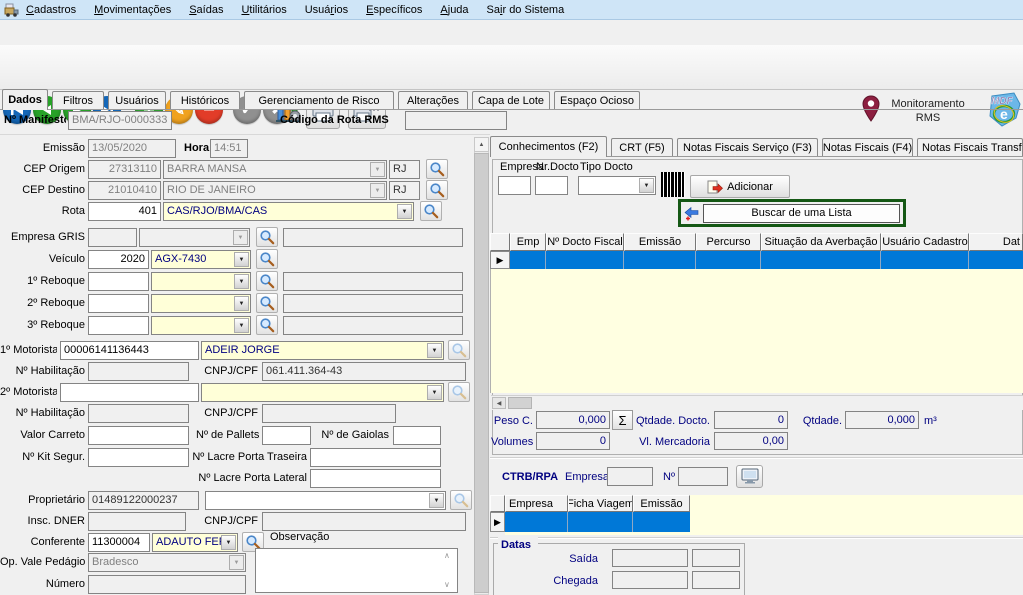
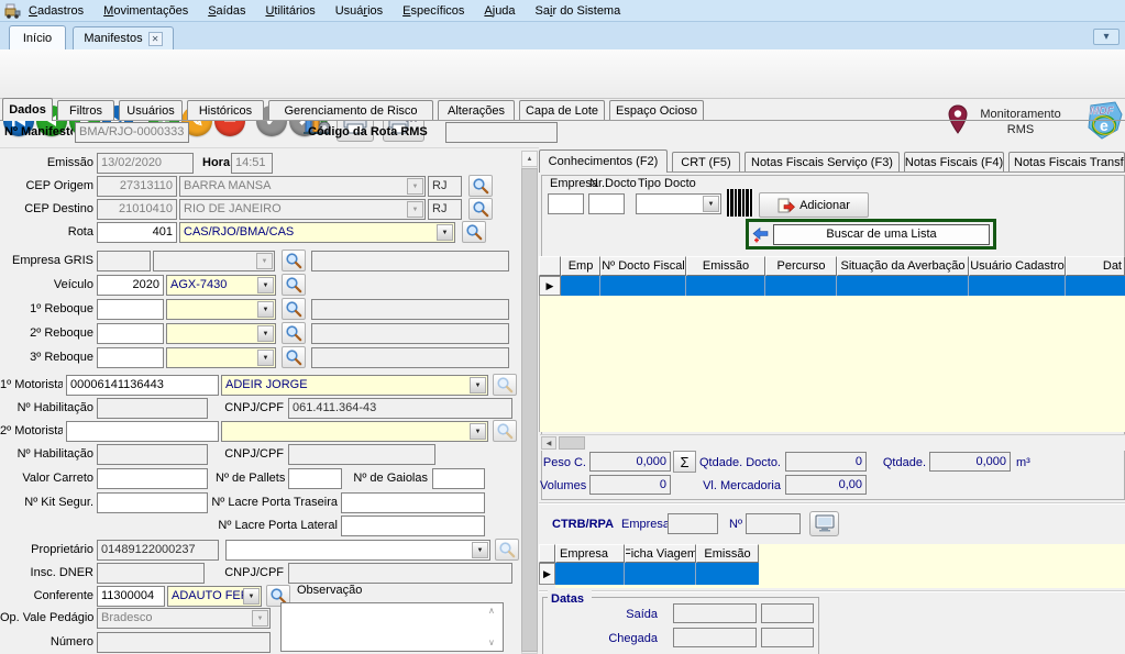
  Cadastros
  Movimentações
  Saídas
  Utilitários
  Usuários
  Específicos
  Ajuda
  Sair do Sistema
+ Início
+ Manifestos
+ ✕
+ ▾
  Monitoramento RMS
  MDF
  e
  Dados
  Filtros
  Usuários
  Históricos
  Gerenciamento de Risco
  Alterações
  Capa de Lote
  Espaço Ocioso
  Nº Manifest
  BMA/RJO-0000333
  Código da Rota RMS
  Emissão
- 13/05/2020
+ 13/02/2020
  Hora
  14:51
  CEP Origem
  27313110
  BARRA MANSA
  RJ
  CEP Destino
  21010410
  RIO DE JANEIRO
  RJ
  Rota
  401
  CAS/RJO/BMA/CAS
  Empresa GRIS
  Veículo
  2020
  AGX-7430
  1º Reboque
  2º Reboque
  3º Reboque
  1º Motorista
  00006141136443
  ADEIR JORGE
  Nº Habilitação
  CNPJ/CPF
  061.411.364-43
  2º Motorista
  Nº Habilitação
  CNPJ/CPF
  Valor Carreto
  Nº de Pallets
  Nº de Gaiolas
  Nº Kit Segur.
  Nº Lacre Porta Traseira
  Nº Lacre Porta Lateral
  Proprietário
  01489122000237
  Insc. DNER
  CNPJ/CPF
  Conferente
  11300004
  ADAUTO FE
  Observação
  Op. Vale Pedágio
  Bradesco
  ∧
  ∨
  Número
  Conhecimentos (F2)
  CRT (F5)
  Notas Fiscais Serviço (F3)
  Notas Fiscais (F4)
  Notas Fiscais Transf
  Empresa
  Nr.Docto
  Tipo Docto
  Adicionar
  Buscar de uma Lista
  Emp
  Nº Docto Fiscal
  Emissão
  Percurso
  Situação da Averbação
  Usuário Cadastro
  Dat
  ▶
  Peso C.
  0,000
  Σ
  Qtdade. Docto.
  0
  Qtdade.
  0,000
  m³
  Volumes
  0
  Vl. Mercadoria
  0,00
  CTRB/RPA
  Empresa
  Nº
  Empresa
  Ficha Viagem
  Emissão
  ▶
  Datas
  Saída
  Chegada
